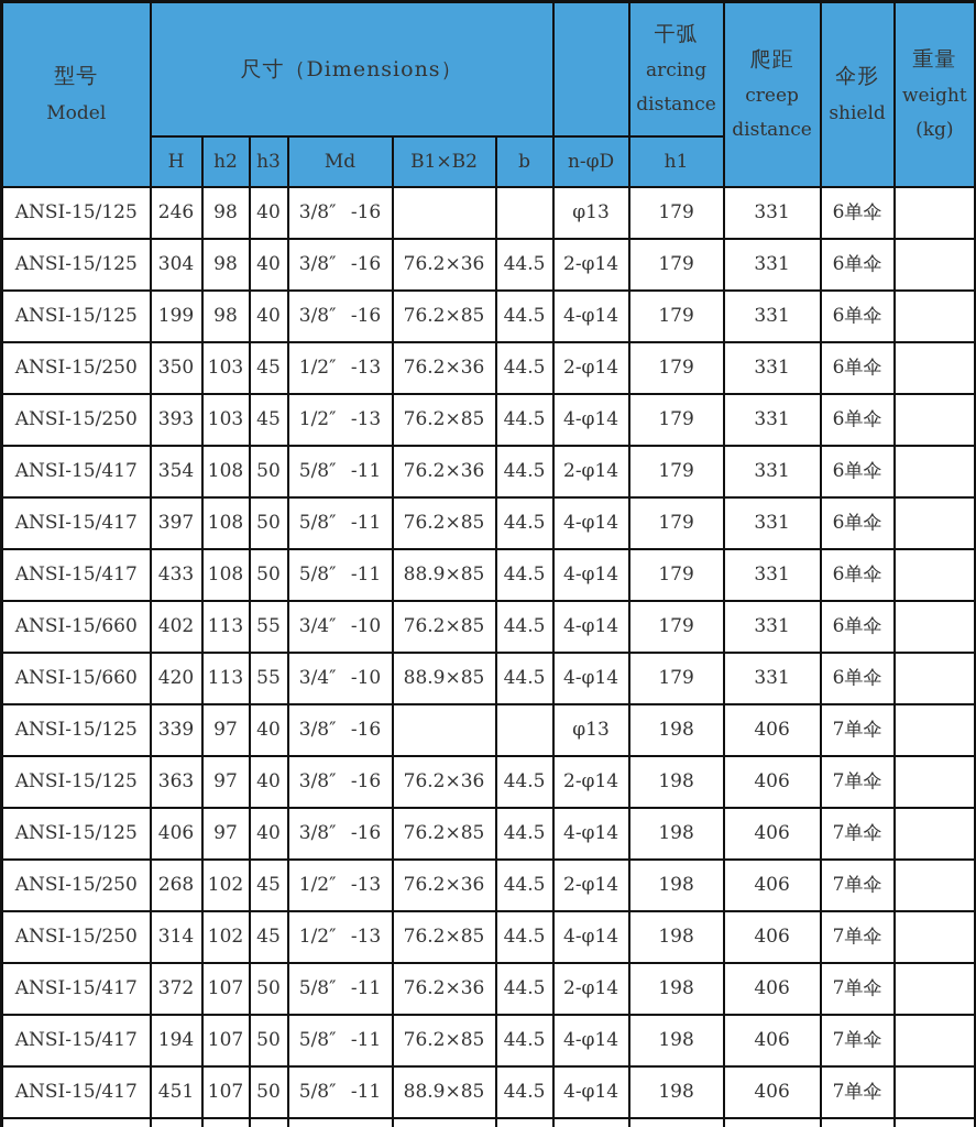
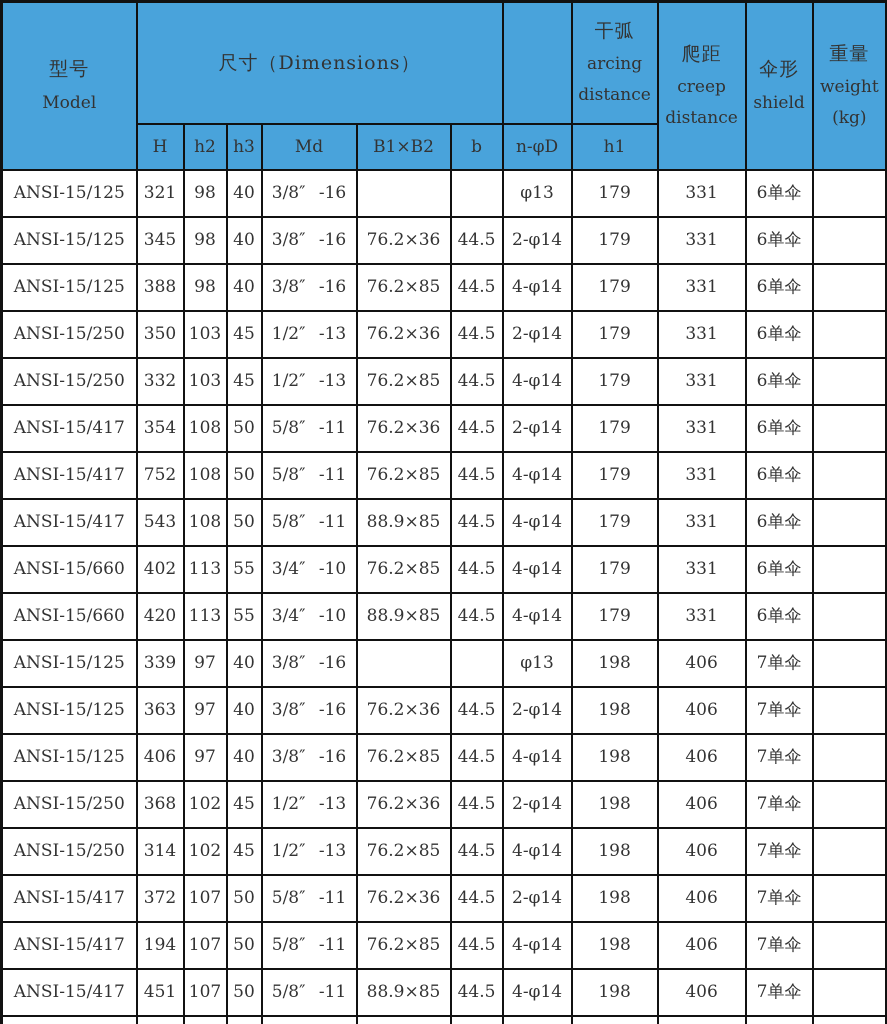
  型号 Model	尺寸（Dimensions）		干弧 arcing distance	爬距 creep distance	伞形 shield	重量 weight (kg)
  H	h2	h3	Md	B1×B2	b	n-φD	h1
- ANSI-15/125	246	98	40	3/8″ -16			φ13	179	331	6单伞
+ ANSI-15/125	321	98	40	3/8″ -16			φ13	179	331	6单伞
- ANSI-15/125	304	98	40	3/8″ -16	76.2×36	44.5	2-φ14	179	331	6单伞
+ ANSI-15/125	345	98	40	3/8″ -16	76.2×36	44.5	2-φ14	179	331	6单伞
- ANSI-15/125	199	98	40	3/8″ -16	76.2×85	44.5	4-φ14	179	331	6单伞
+ ANSI-15/125	388	98	40	3/8″ -16	76.2×85	44.5	4-φ14	179	331	6单伞
  ANSI-15/250	350	103	45	1/2″ -13	76.2×36	44.5	2-φ14	179	331	6单伞
- ANSI-15/250	393	103	45	1/2″ -13	76.2×85	44.5	4-φ14	179	331	6单伞
+ ANSI-15/250	332	103	45	1/2″ -13	76.2×85	44.5	4-φ14	179	331	6单伞
  ANSI-15/417	354	108	50	5/8″ -11	76.2×36	44.5	2-φ14	179	331	6单伞
- ANSI-15/417	397	108	50	5/8″ -11	76.2×85	44.5	4-φ14	179	331	6单伞
+ ANSI-15/417	752	108	50	5/8″ -11	76.2×85	44.5	4-φ14	179	331	6单伞
- ANSI-15/417	433	108	50	5/8″ -11	88.9×85	44.5	4-φ14	179	331	6单伞
+ ANSI-15/417	543	108	50	5/8″ -11	88.9×85	44.5	4-φ14	179	331	6单伞
  ANSI-15/660	402	113	55	3/4″ -10	76.2×85	44.5	4-φ14	179	331	6单伞
  ANSI-15/660	420	113	55	3/4″ -10	88.9×85	44.5	4-φ14	179	331	6单伞
  ANSI-15/125	339	97	40	3/8″ -16			φ13	198	406	7单伞
  ANSI-15/125	363	97	40	3/8″ -16	76.2×36	44.5	2-φ14	198	406	7单伞
  ANSI-15/125	406	97	40	3/8″ -16	76.2×85	44.5	4-φ14	198	406	7单伞
- ANSI-15/250	268	102	45	1/2″ -13	76.2×36	44.5	2-φ14	198	406	7单伞
+ ANSI-15/250	368	102	45	1/2″ -13	76.2×36	44.5	2-φ14	198	406	7单伞
  ANSI-15/250	314	102	45	1/2″ -13	76.2×85	44.5	4-φ14	198	406	7单伞
  ANSI-15/417	372	107	50	5/8″ -11	76.2×36	44.5	2-φ14	198	406	7单伞
  ANSI-15/417	194	107	50	5/8″ -11	76.2×85	44.5	4-φ14	198	406	7单伞
  ANSI-15/417	451	107	50	5/8″ -11	88.9×85	44.5	4-φ14	198	406	7单伞
